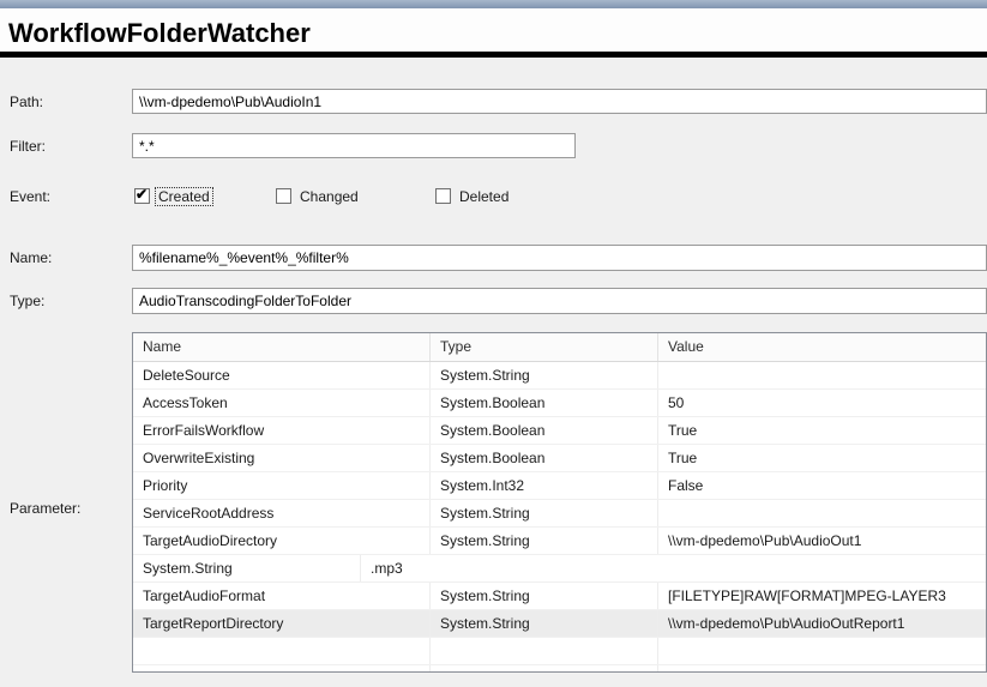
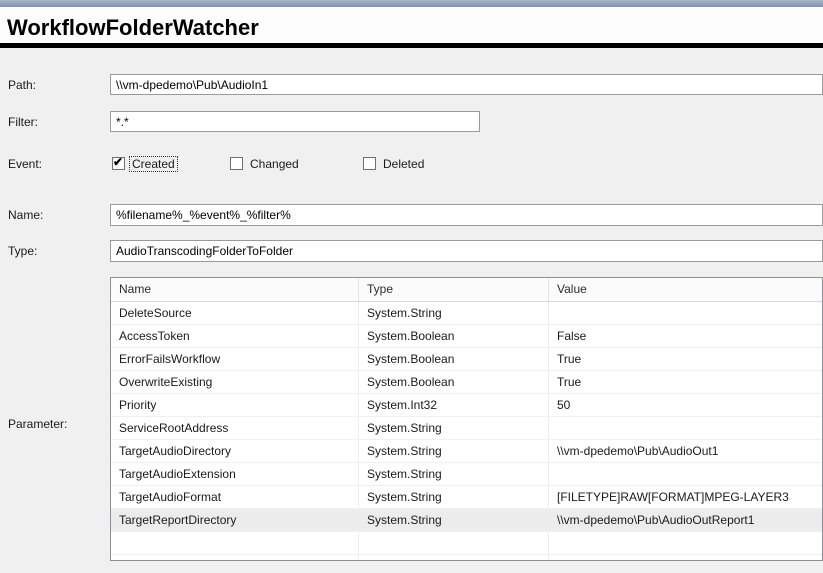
  WorkflowFolderWatcher
  Path:
  \\vm-dpedemo\Pub\AudioIn1
  Filter:
  *.*
  Event:
  Created
  Changed
  Deleted
  Name:
  %filename%_%event%_%filter%
  Type:
  AudioTranscodingFolderToFolder
  Parameter:
  Name
  Type
  Value
  DeleteSource
  System.String
  AccessToken
  System.Boolean
- 50
+ False
  ErrorFailsWorkflow
  System.Boolean
  True
  OverwriteExisting
  System.Boolean
  True
  Priority
  System.Int32
- False
+ 50
  ServiceRootAddress
  System.String
  TargetAudioDirectory
  System.String
  \\vm-dpedemo\Pub\AudioOut1
+ TargetAudioExtension
  System.String
- .mp3
  TargetAudioFormat
  System.String
  [FILETYPE]RAW[FORMAT]MPEG-LAYER3
  TargetReportDirectory
  System.String
  \\vm-dpedemo\Pub\AudioOutReport1
